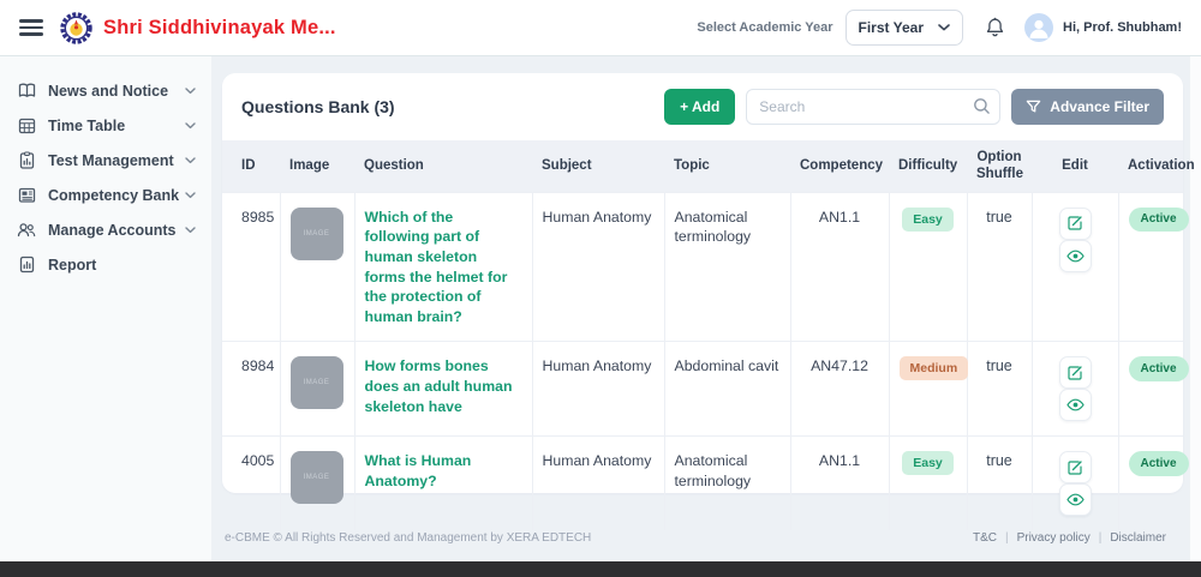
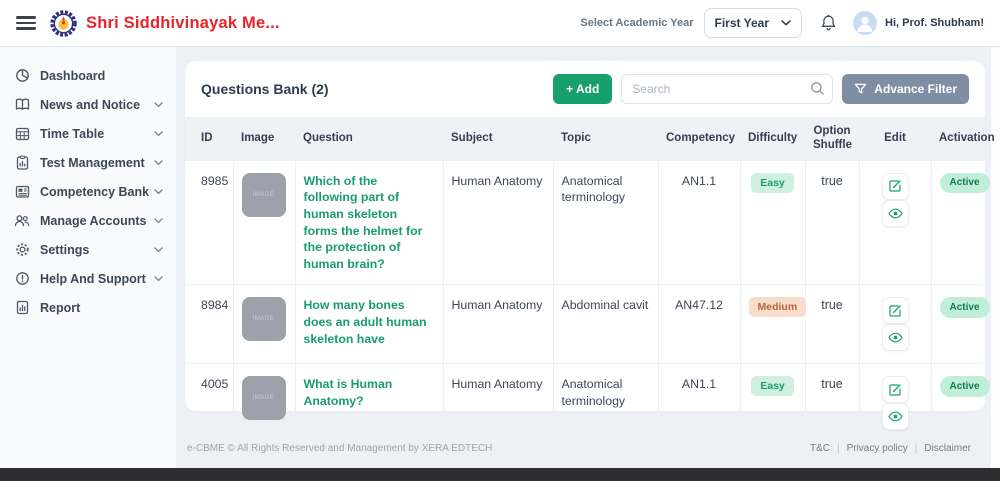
  Shri Siddhivinayak Me...
  Select Academic Year
  First Year
  Hi, Prof. Shubham!
+ Dashboard
  News and Notice
  Time Table
  Test Management
  Competency Bank
  Manage Accounts
+ Settings
+ Help And Support
  Report
- Questions Bank (3)
+ Questions Bank (2)
  + Add
  Search
  Advance Filter
  ID	Image	Question	Subject	Topic	Competency	Difficulty	Option Shuffle	Edit	Activation
  8985		Which of the following part of human skeleton forms the helmet for the protection of human brain?	Human Anatomy	Anatomical terminology	AN1.1	Easy	true		Active
- 8984		How forms bones does an adult human skeleton have	Human Anatomy	Abdominal cavit	AN47.12	Medium	true		Active
+ 8984		How many bones does an adult human skeleton have	Human Anatomy	Abdominal cavit	AN47.12	Medium	true		Active
  4005		What is Human Anatomy?	Human Anatomy	Anatomical terminology	AN1.1	Easy	true		Active
  e-CBME © All Rights Reserved and Management by XERA EDTECH
  T&C
  |
  Privacy policy
  |
  Disclaimer
